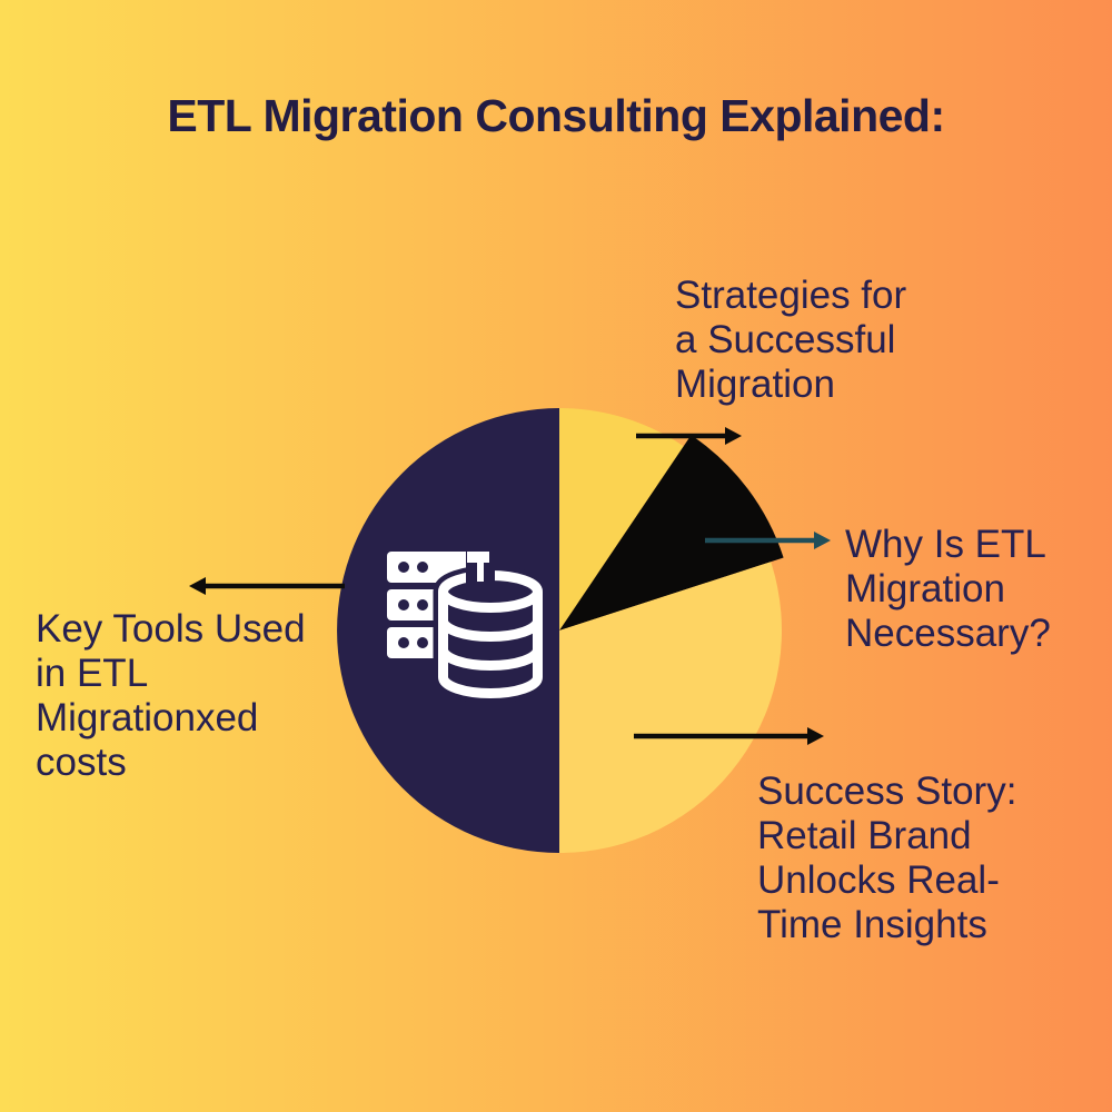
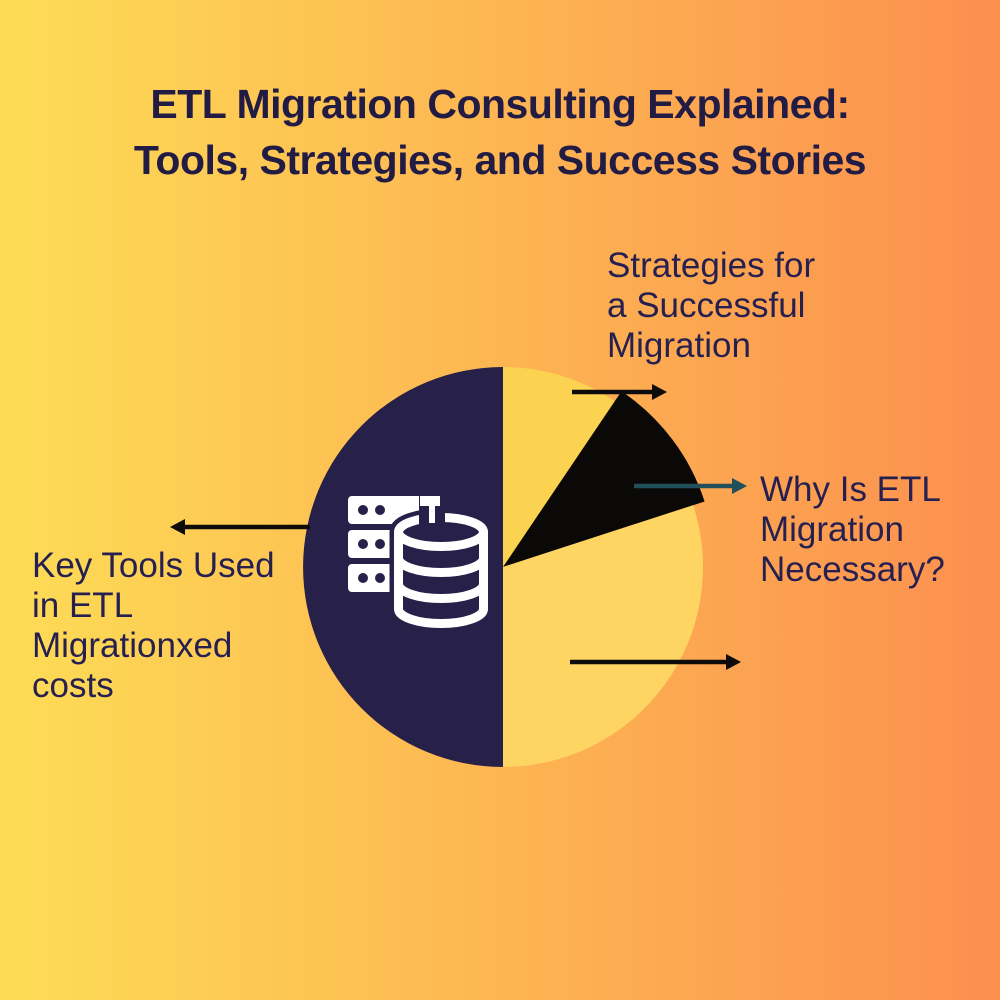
  ETL Migration Consulting Explained:
+ Tools, Strategies, and Success Stories
  Strategies for
  a Successful
  Migration
  Why Is ETL
  Migration
  Necessary?
- Success Story:
- Retail Brand
- Unlocks Real-
- Time Insights
  Key Tools Used
  in ETL
  Migrationxed
  costs
